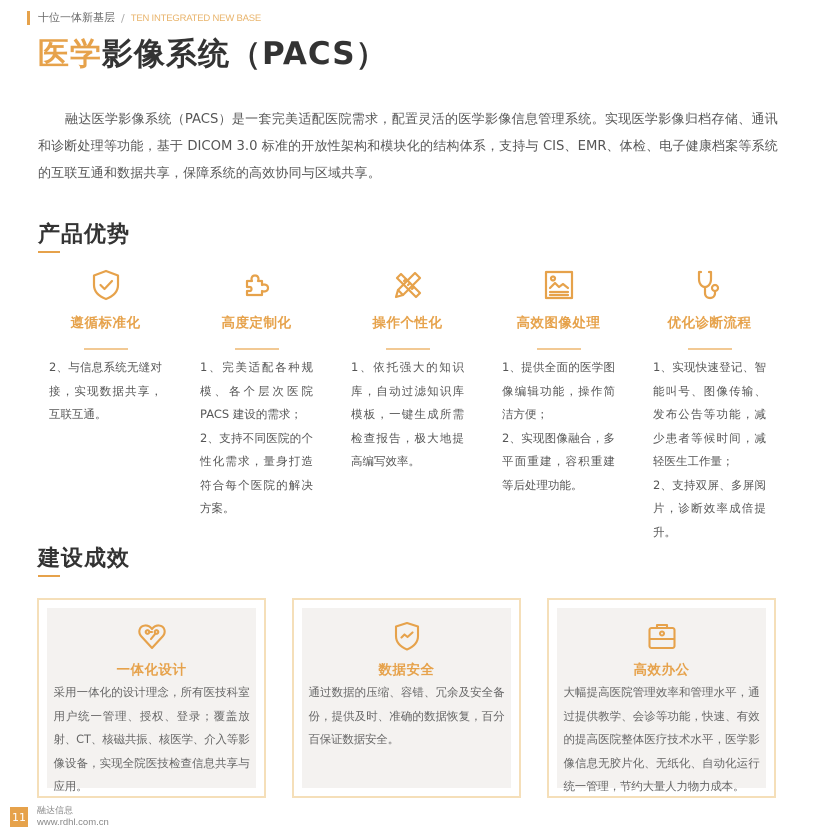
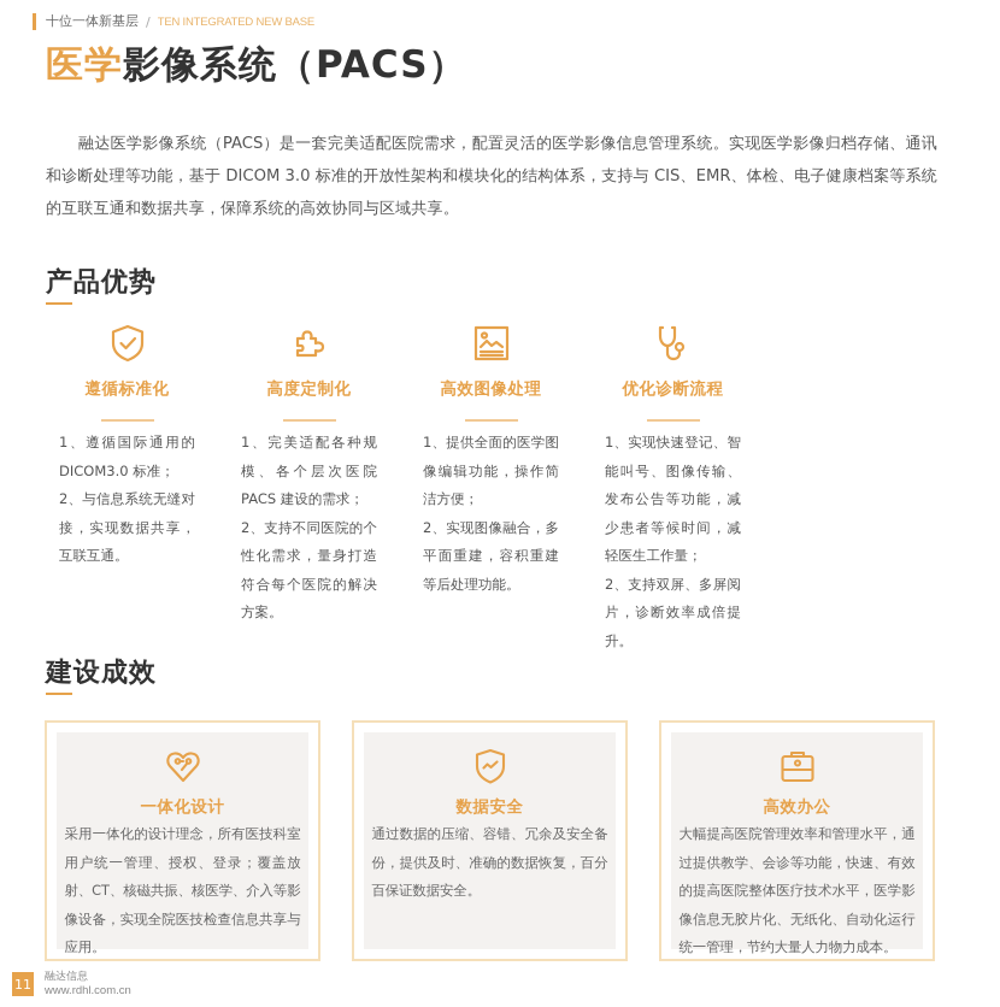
  十位一体新基层
  /
  TEN INTEGRATED NEW BASE
  医学影像系统（PACS）
  融达医学影像系统（PACS）是一套完美适配医院需求，配置灵活的医学影像信息管理系统。实现医学影像归档存储、通讯和诊断处理等功能，基于 DICOM 3.0 标准的开放性架构和模块化的结构体系，支持与 CIS、EMR、体检、电子健康档案等系统的互联互通和数据共享，保障系统的高效协同与区域共享。
  产品优势
  遵循标准化
+ 1、遵循国际通用的DICOM3.0 标准；
  2、与信息系统无缝对接，实现数据共享，互联互通。
  高度定制化
  1、完美适配各种规模、各个层次医院 PACS 建设的需求；
  2、支持不同医院的个性化需求，量身打造符合每个医院的解决方案。
- 操作个性化
- 1、依托强大的知识库，自动过滤知识库模板，一键生成所需检查报告，极大地提高编写效率。
  高效图像处理
  1、提供全面的医学图像编辑功能，操作简洁方便；
  2、实现图像融合，多平面重建，容积重建等后处理功能。
  优化诊断流程
  1、实现快速登记、智能叫号、图像传输、发布公告等功能，减少患者等候时间，减轻医生工作量；
  2、支持双屏、多屏阅片，诊断效率成倍提升。
  建设成效
  一体化设计
  采用一体化的设计理念，所有医技科室用户统一管理、授权、登录；覆盖放射、CT、核磁共振、核医学、介入等影像设备，实现全院医技检查信息共享与应用。
  数据安全
  通过数据的压缩、容错、冗余及安全备份，提供及时、准确的数据恢复，百分百保证数据安全。
  高效办公
  大幅提高医院管理效率和管理水平，通过提供教学、会诊等功能，快速、有效的提高医院整体医疗技术水平，医学影像信息无胶片化、无纸化、自动化运行统一管理，节约大量人力物力成本。
  11
  融达信息
  www.rdhl.com.cn
